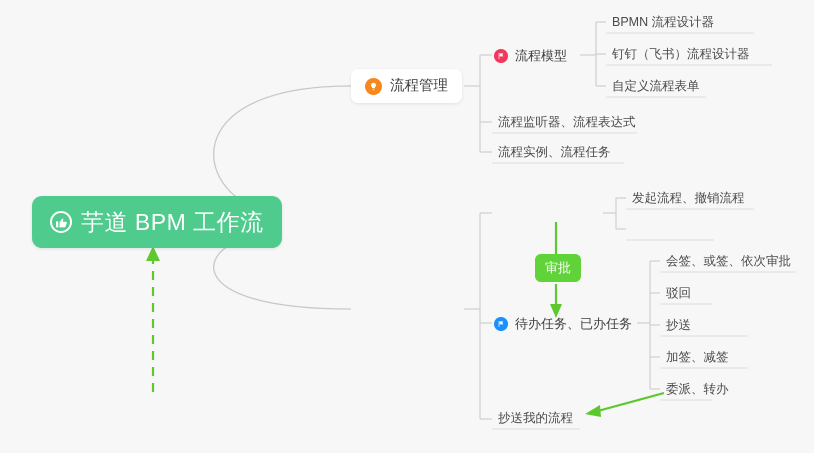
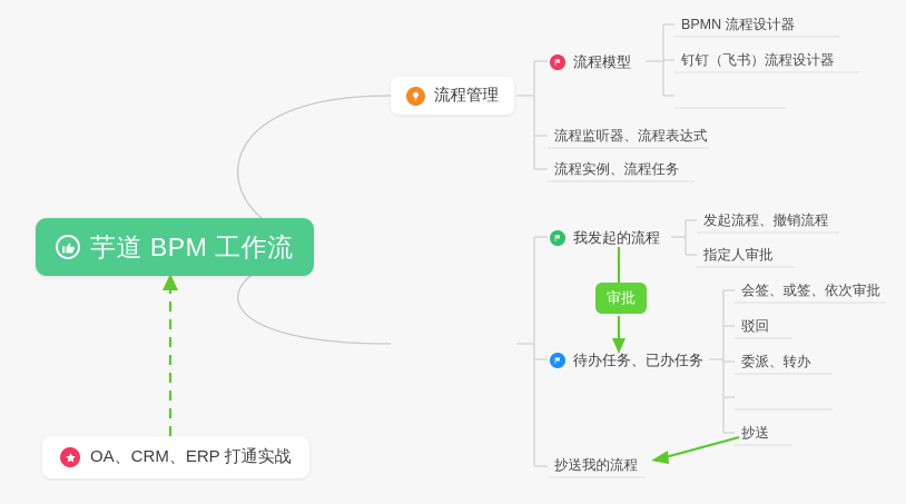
  芋道 BPM 工作流
  流程管理
  流程模型
+ 我发起的流程
  待办任务、已办任务
  BPMN 流程设计器
  钉钉（飞书）流程设计器
- 自定义流程表单
  流程监听器、流程表达式
  流程实例、流程任务
  发起流程、撤销流程
+ 指定人审批
  会签、或签、依次审批
  驳回
- 抄送
+ 委派、转办
- 加签、减签
- 委派、转办
+ 抄送
  抄送我的流程
  审批
+ OA、CRM、ERP 打通实战
